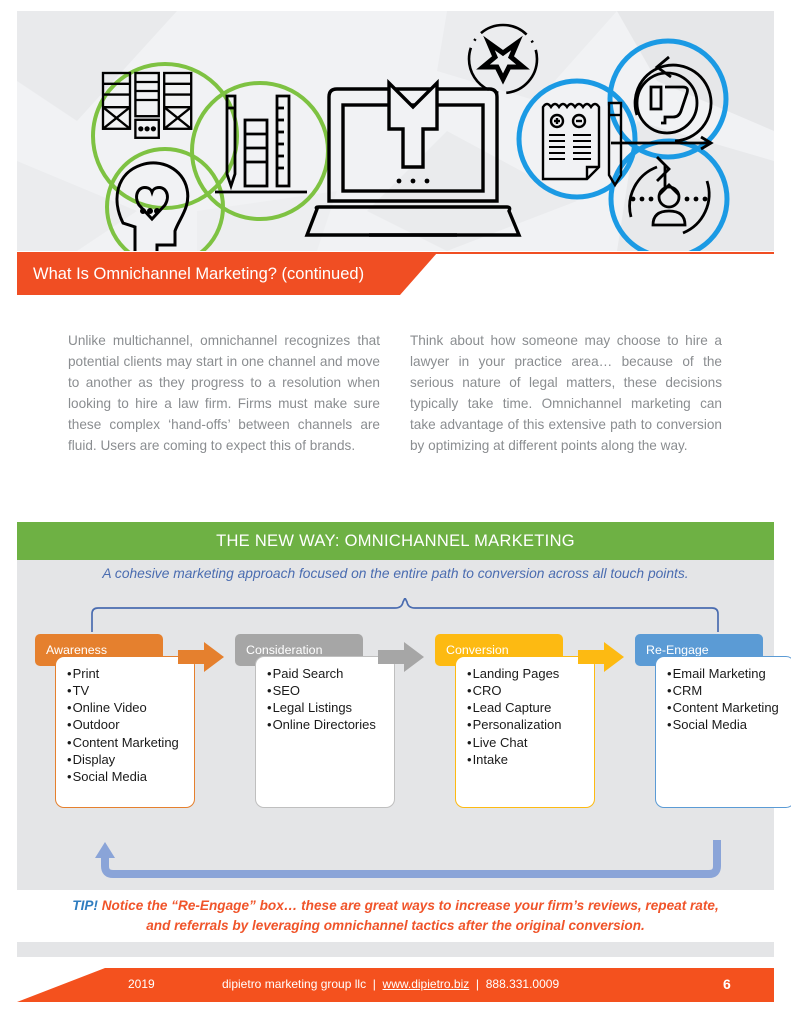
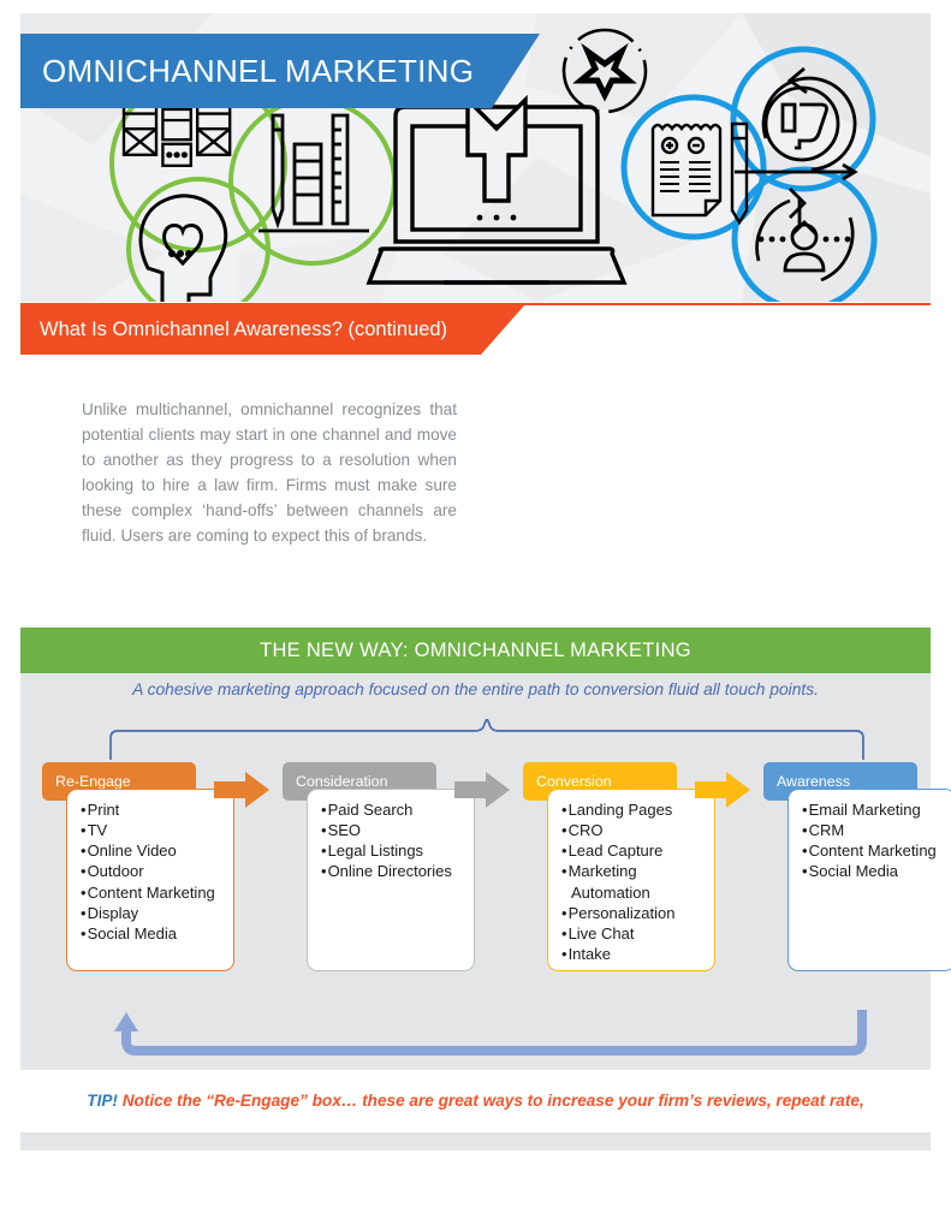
+ OMNICHANNEL MARKETING
- What Is Omnichannel Marketing? (continued)
+ What Is Omnichannel Awareness? (continued)
  Unlike multichannel, omnichannel recognizes that potential clients may start in one channel and move to another as they progress to a resolution when looking to hire a law firm. Firms must make sure these complex ‘hand-offs’ between channels are fluid. Users are coming to expect this of brands.
- Think about how someone may choose to hire a lawyer in your practice area… because of the serious nature of legal matters, these decisions typically take time. Omnichannel marketing can take advantage of this extensive path to conversion by optimizing at different points along the way.
  THE NEW WAY: OMNICHANNEL MARKETING
- A cohesive marketing approach focused on the entire path to conversion across all touch points.
+ A cohesive marketing approach focused on the entire path to conversion fluid all touch points.
- Awareness
+ Re-Engage
  Print
  TV
  Online Video
  Outdoor
  Content Marketing
  Display
  Social Media
  Consideration
  Paid Search
  SEO
  Legal Listings
  Online Directories
  Conversion
  Landing Pages
  CRO
  Lead Capture
+ Marketing Automation
  Personalization
  Live Chat
  Intake
- Re-Engage
+ Awareness
  Email Marketing
  CRM
  Content Marketing
  Social Media
  TIP! Notice the “Re-Engage” box… these are great ways to increase your firm’s reviews, repeat rate,
- and referrals by leveraging omnichannel tactics after the original conversion.
- 2019
- dipietro marketing group llc | www.dipietro.biz | 888.331.0009
- 6
